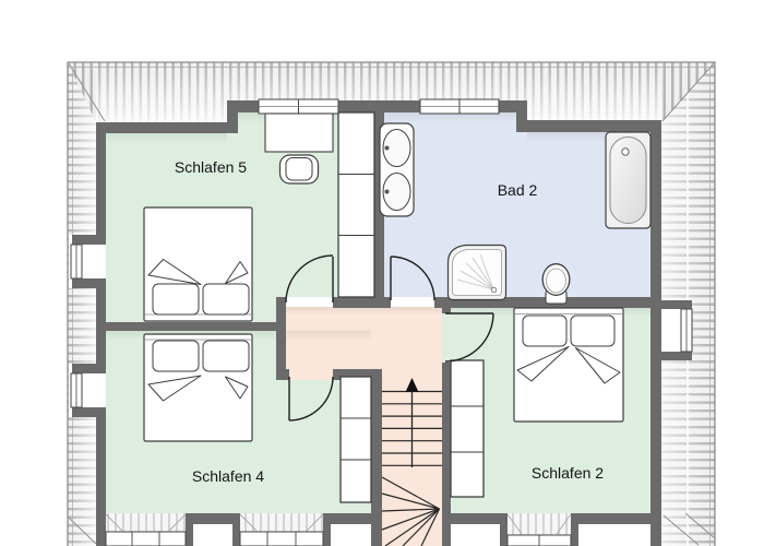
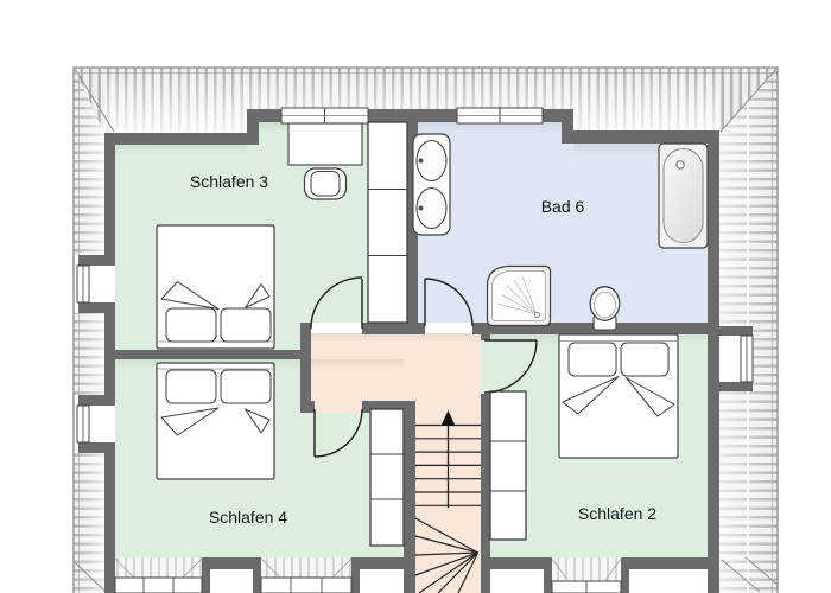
- Schlafen 5
+ Schlafen 3
- Bad 2
+ Bad 6
  Schlafen 4
  Schlafen 2
